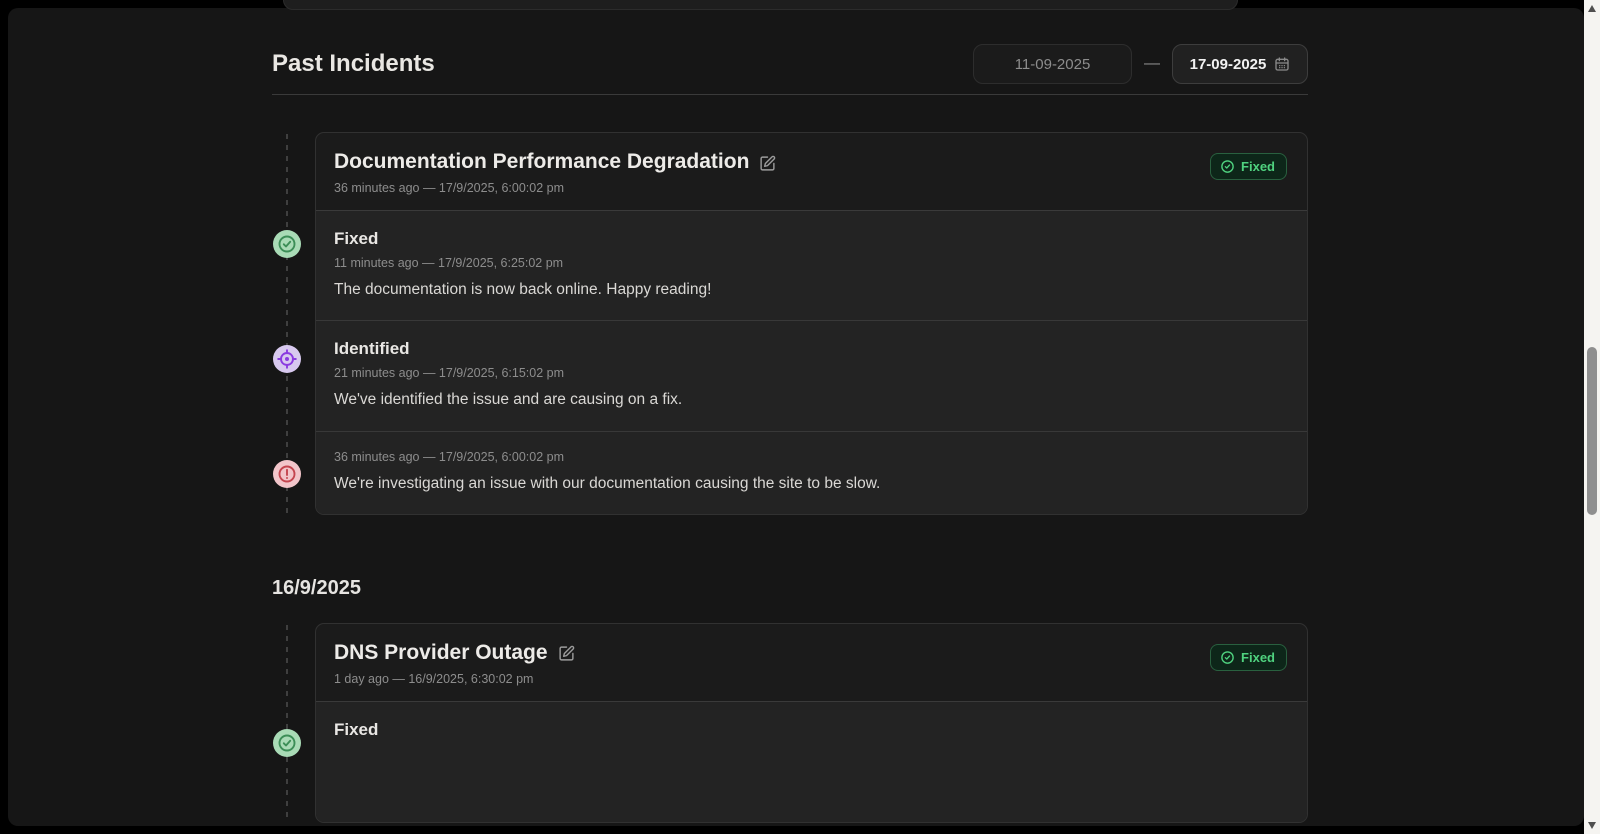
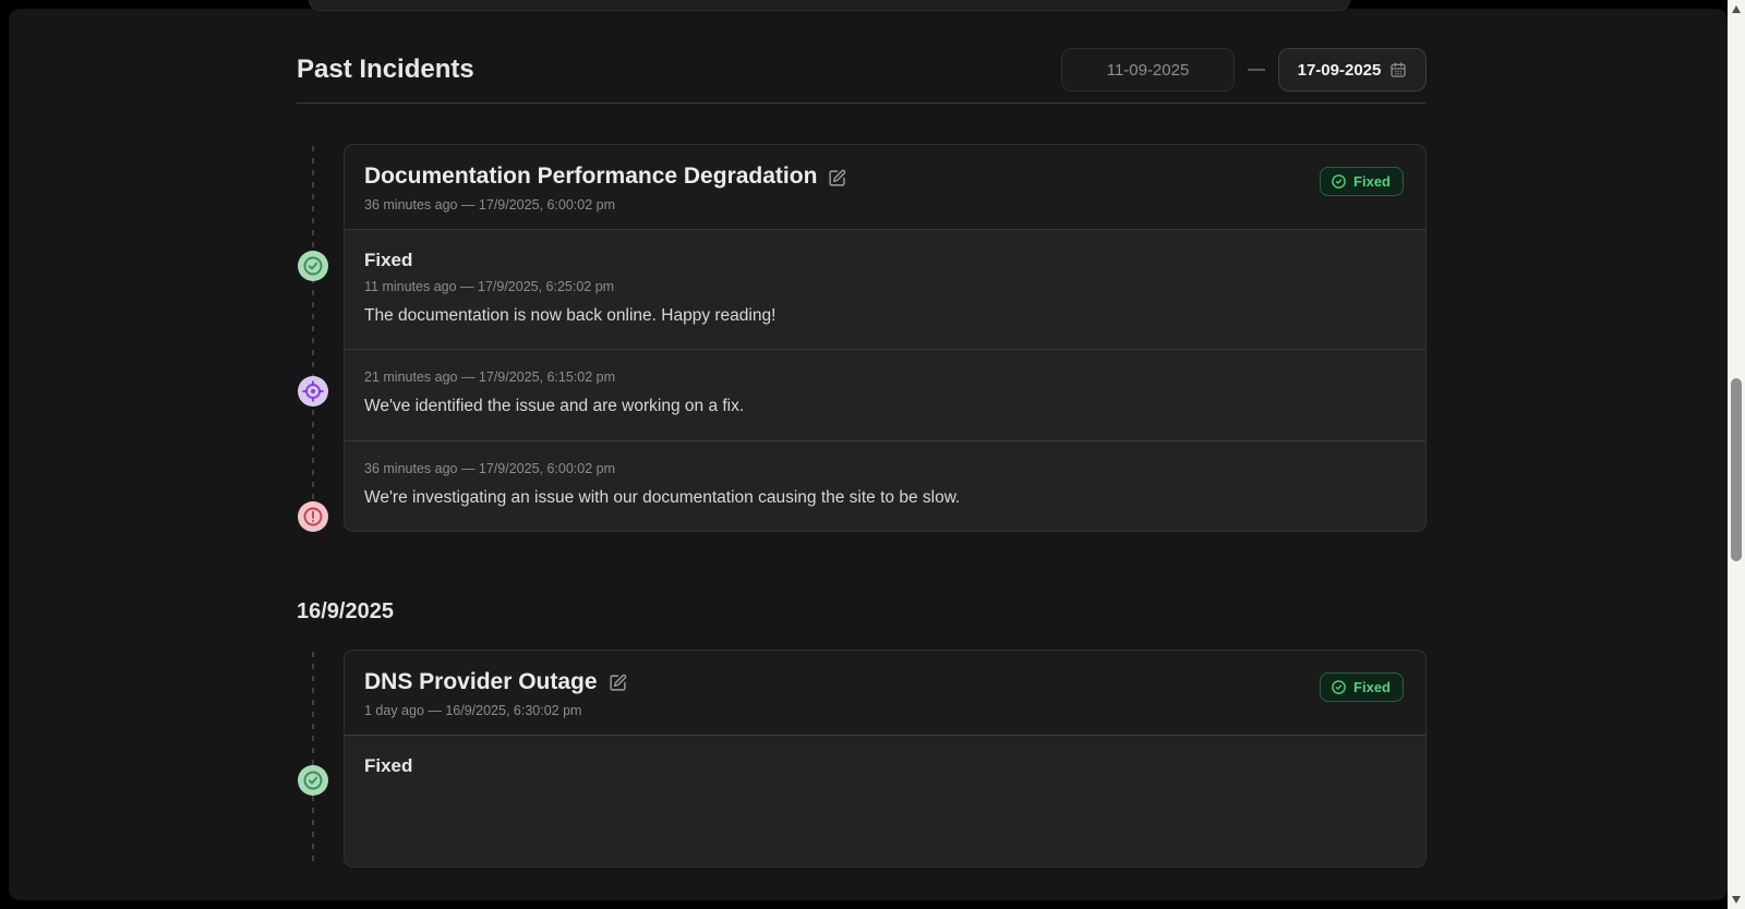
  Past Incidents
  11-09-2025
  —
  17-09-2025
  Documentation Performance Degradation
  36 minutes ago — 17/9/2025, 6:00:02 pm
  Fixed
  Fixed
  11 minutes ago — 17/9/2025, 6:25:02 pm
  The documentation is now back online. Happy reading!
- Identified
  21 minutes ago — 17/9/2025, 6:15:02 pm
- We've identified the issue and are causing on a fix.
+ We've identified the issue and are working on a fix.
  36 minutes ago — 17/9/2025, 6:00:02 pm
  We're investigating an issue with our documentation causing the site to be slow.
  16/9/2025
  DNS Provider Outage
  1 day ago — 16/9/2025, 6:30:02 pm
  Fixed
  Fixed
